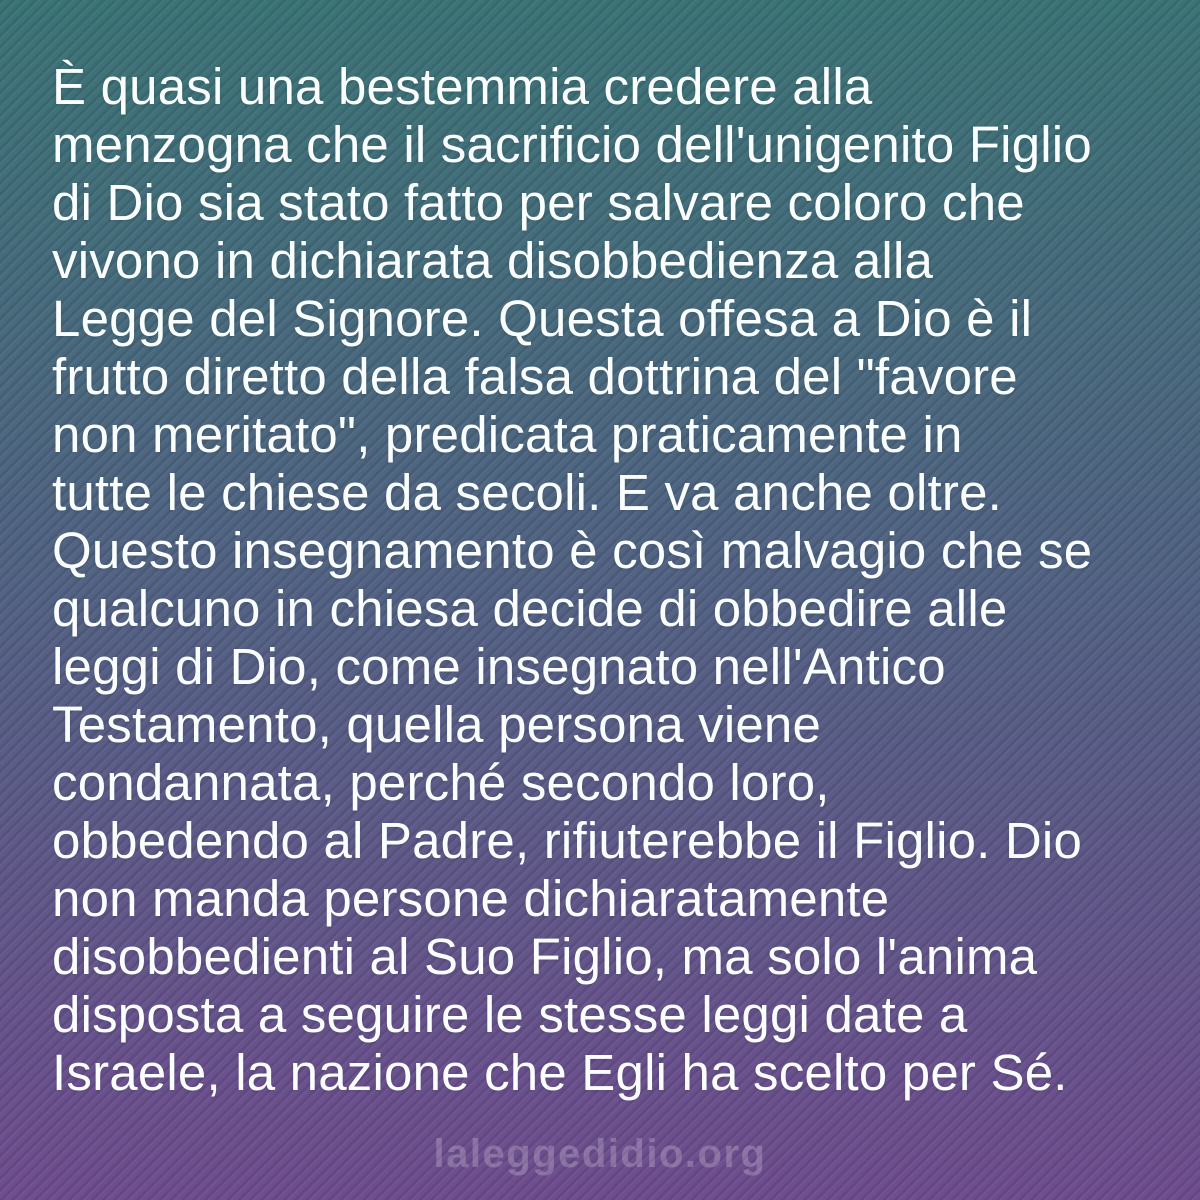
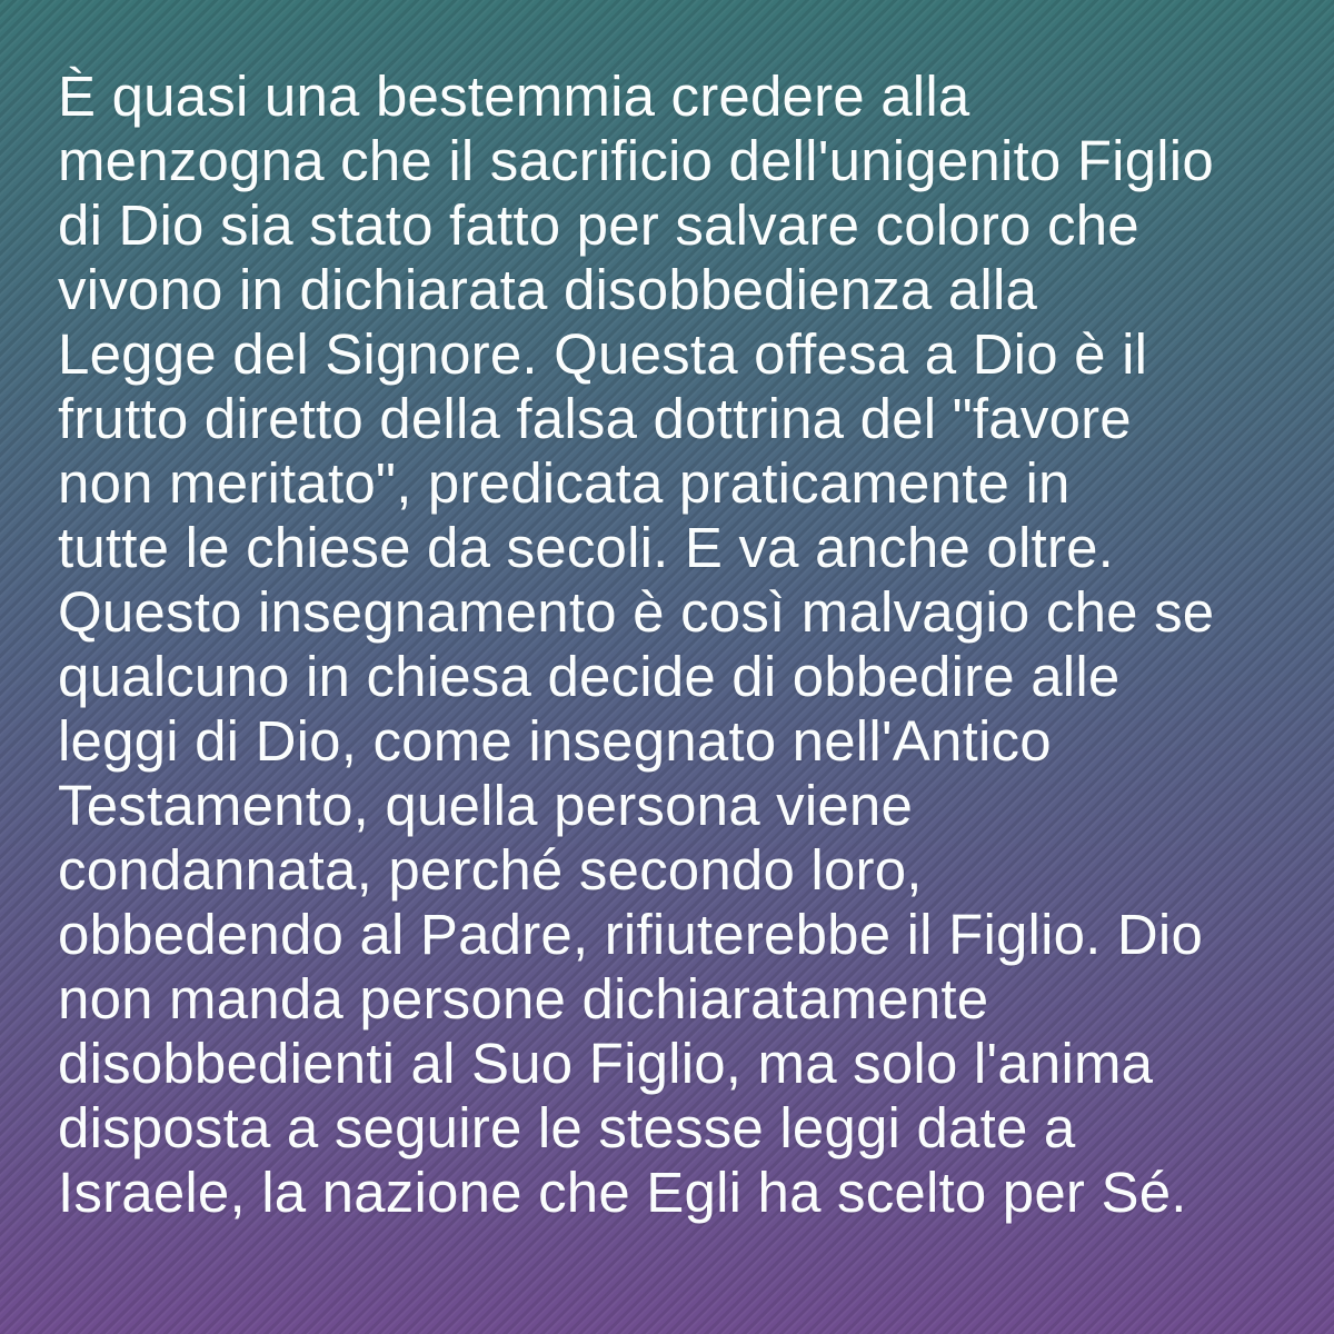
  È quasi una bestemmia credere alla
  menzogna che il sacrificio dell'unigenito Figlio
  di Dio sia stato fatto per salvare coloro che
  vivono in dichiarata disobbedienza alla
  Legge del Signore. Questa offesa a Dio è il
  frutto diretto della falsa dottrina del "favore
  non meritato", predicata praticamente in
  tutte le chiese da secoli. E va anche oltre.
  Questo insegnamento è così malvagio che se
  qualcuno in chiesa decide di obbedire alle
  leggi di Dio, come insegnato nell'Antico
  Testamento, quella persona viene
  condannata, perché secondo loro,
  obbedendo al Padre, rifiuterebbe il Figlio. Dio
  non manda persone dichiaratamente
  disobbedienti al Suo Figlio, ma solo l'anima
  disposta a seguire le stesse leggi date a
  Israele, la nazione che Egli ha scelto per Sé.
- laleggedidio.org
